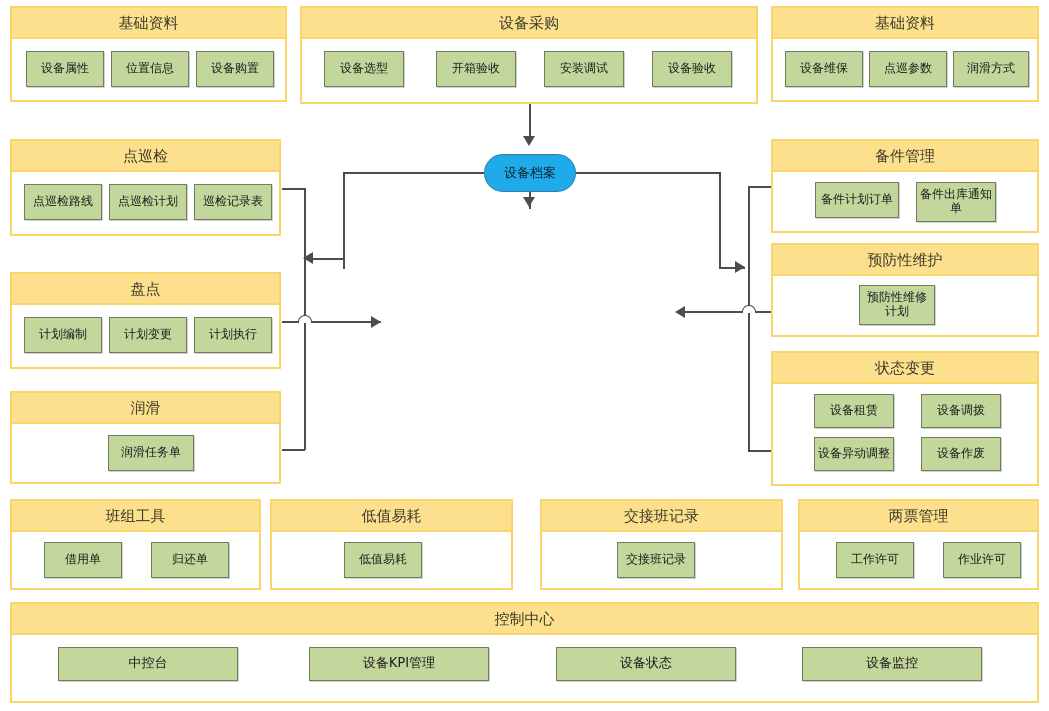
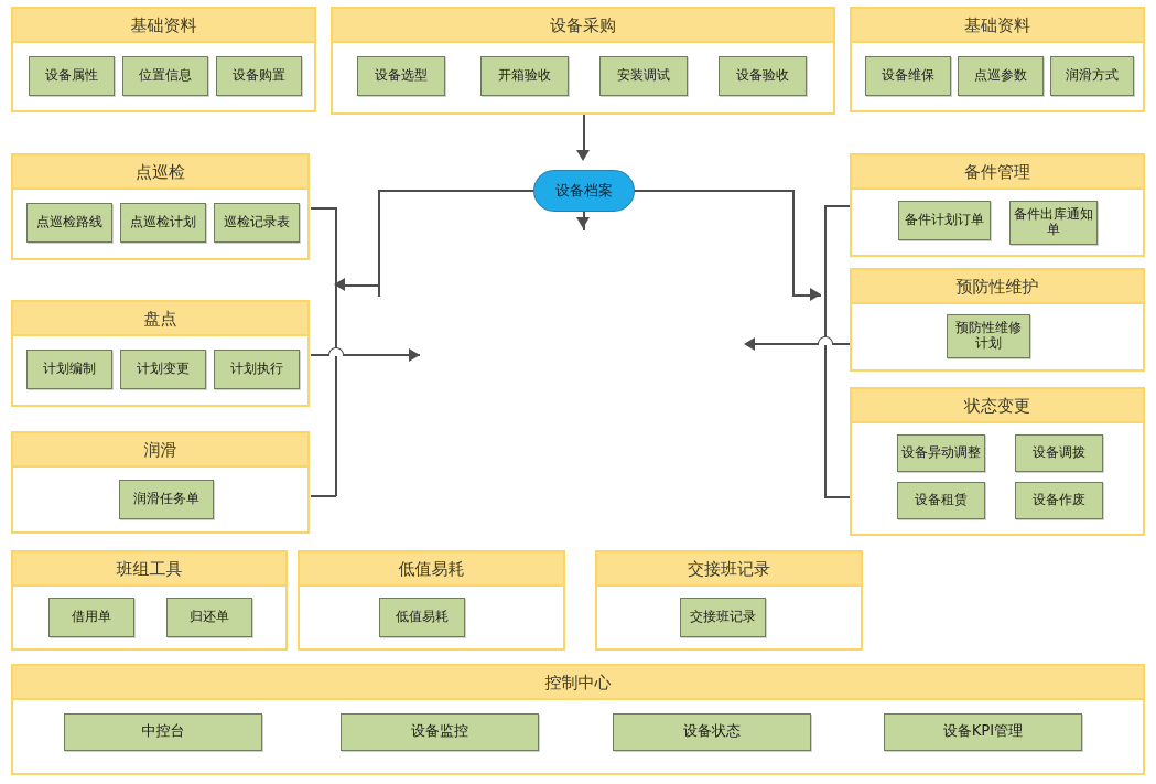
  基础资料
  设备属性
  位置信息
  设备购置
  设备采购
  设备选型
  开箱验收
  安装调试
  设备验收
  基础资料
  设备维保
  点巡参数
  润滑方式
  设备档案
  点巡检
  点巡检路线
  点巡检计划
  巡检记录表
  盘点
  计划编制
  计划变更
  计划执行
  润滑
  润滑任务单
  备件管理
  备件计划订单
  备件出库通知单
  预防性维护
  预防性维修计划
  状态变更
- 设备租赁
+ 设备异动调整
  设备调拨
- 设备异动调整
+ 设备租赁
  设备作废
  班组工具
  借用单
  归还单
  低值易耗
  低值易耗
  交接班记录
  交接班记录
- 两票管理
- 工作许可
- 作业许可
  控制中心
  中控台
- 设备KPI管理
+ 设备监控
  设备状态
- 设备监控
+ 设备KPI管理
